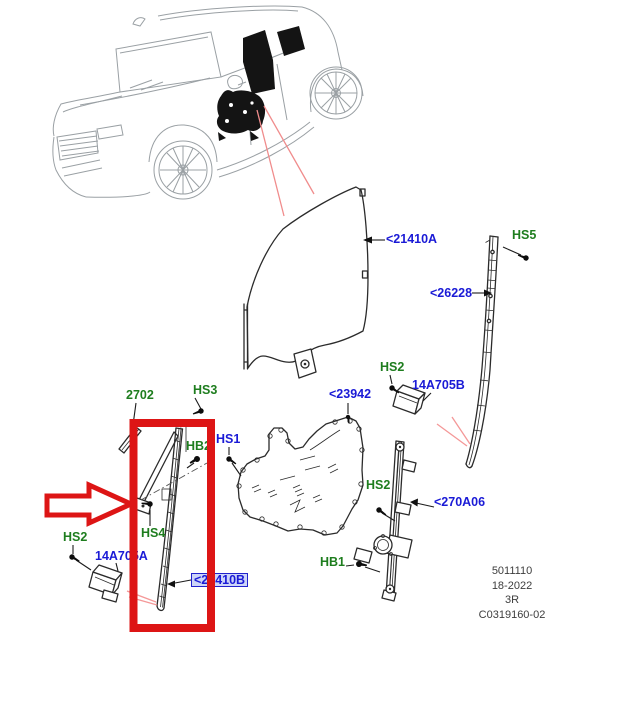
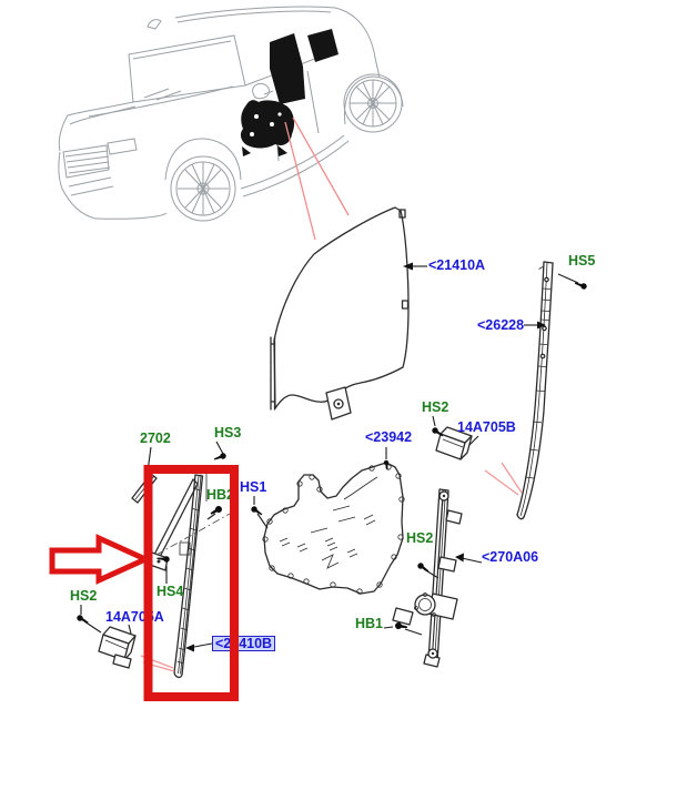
  2702
  HS3
  HS1
  HS4
  HS2
  14A70A
  <2410B
  <23942
  <21410A
  <26228
  HS5
  HS2
  14A705B
  HS2
  <270A06
  HB1
- 5011110
- 18-2022
- 3R
- C0319160-02
